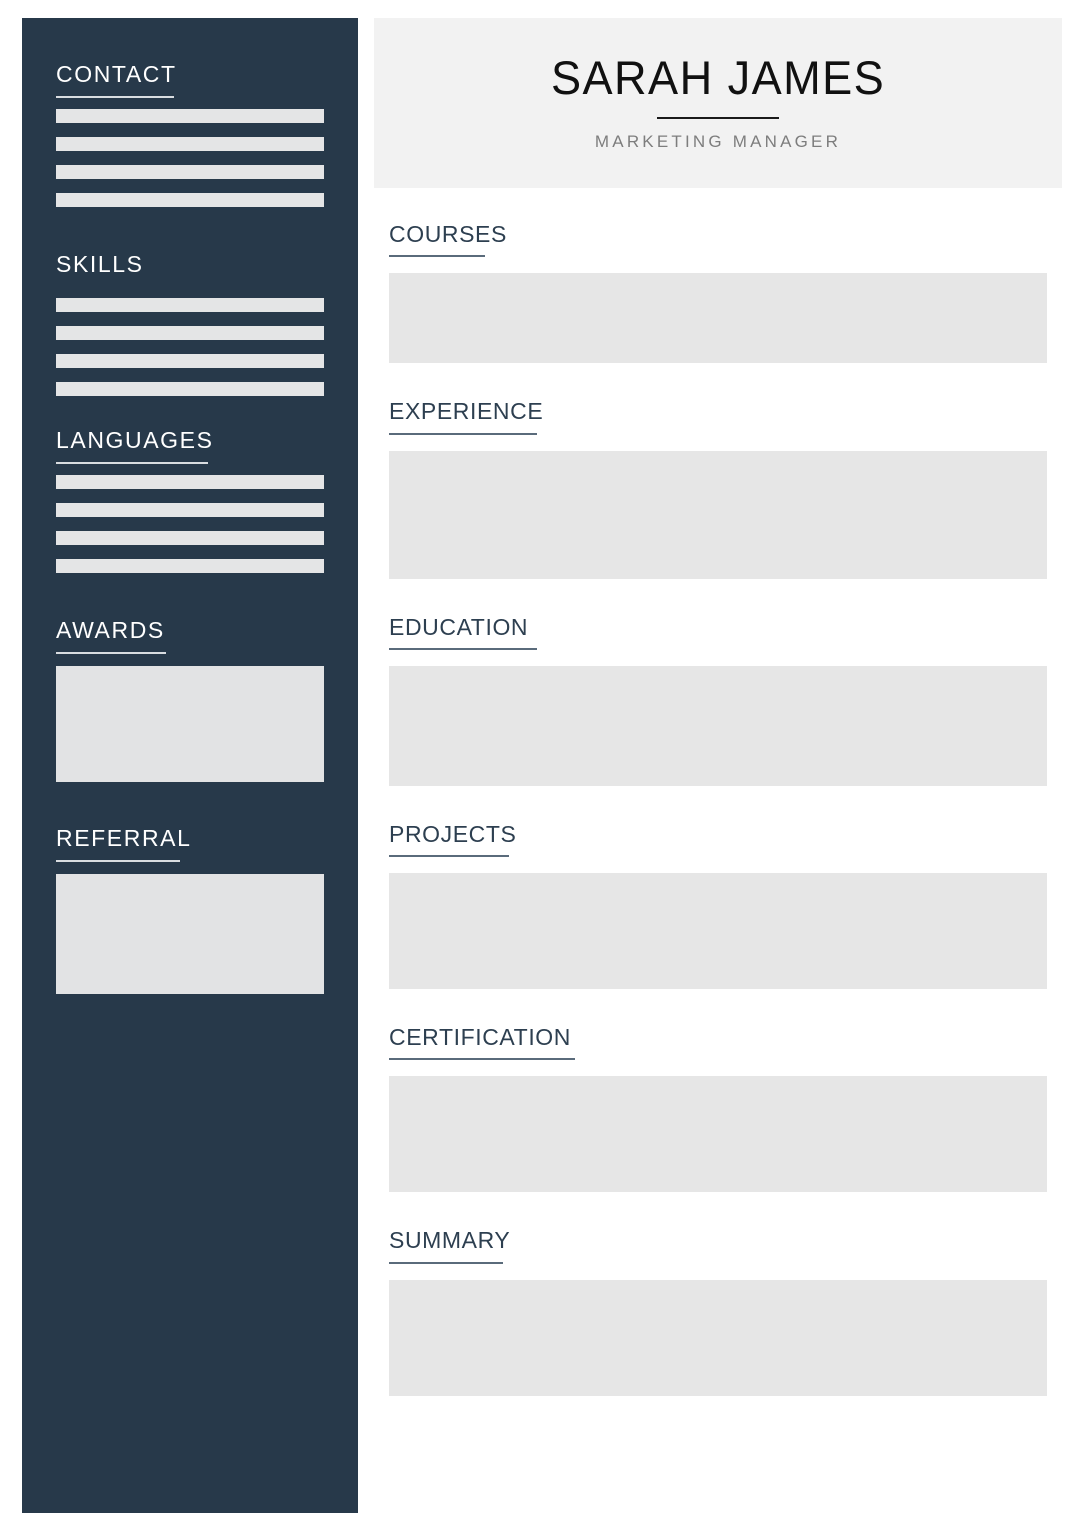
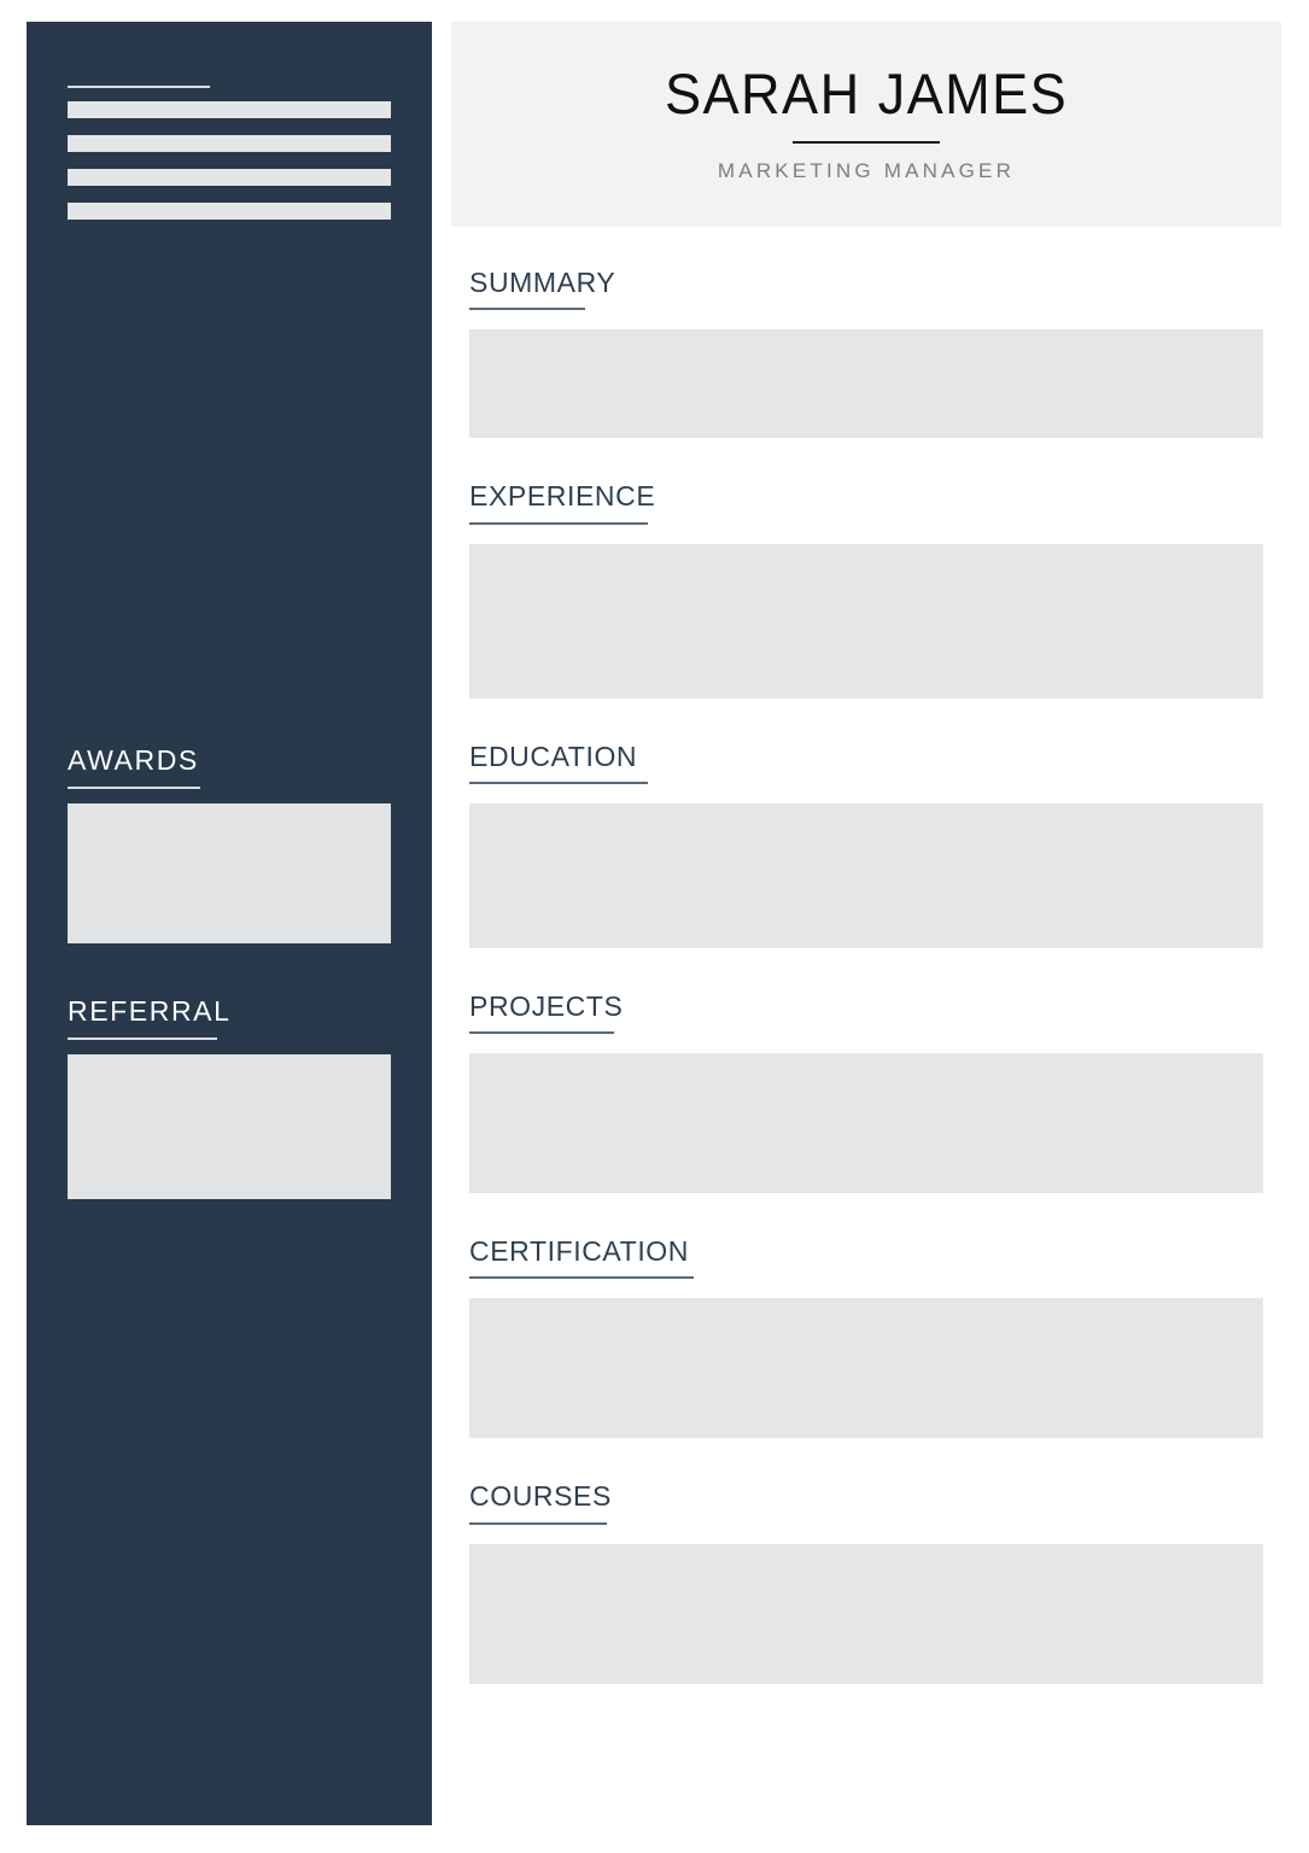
- CONTACT
- SKILLS
- LANGUAGES
  AWARDS
  REFERRAL
  SARAH JAMES
  MARKETING MANAGER
- COURSES
+ SUMMARY
  EXPERIENCE
  EDUCATION
  PROJECTS
  CERTIFICATION
- SUMMARY
+ COURSES
